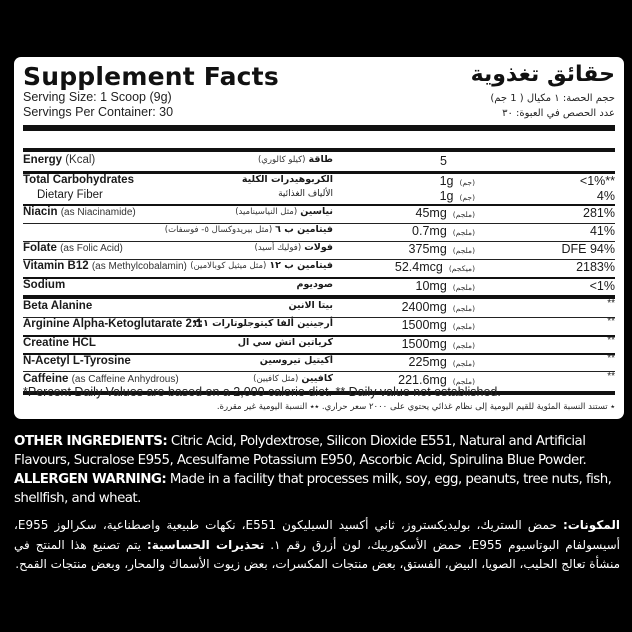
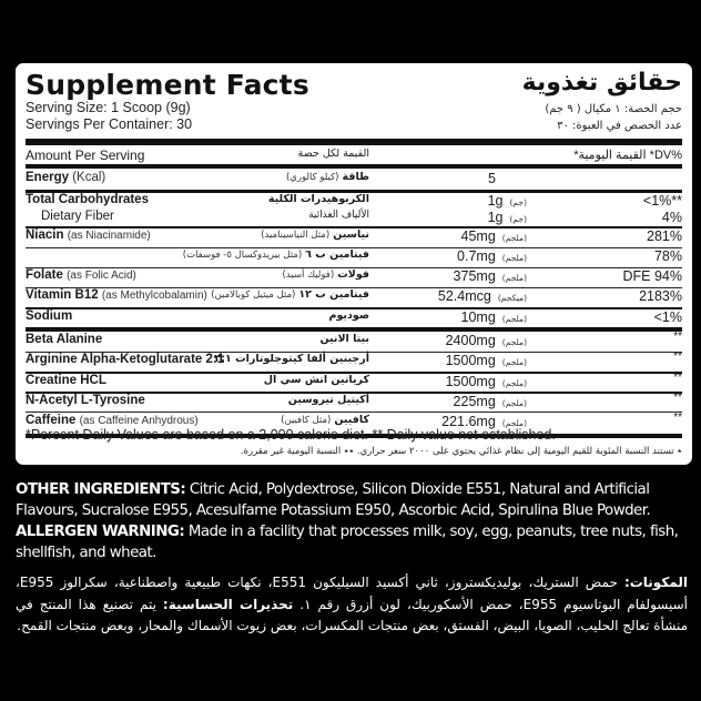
  Supplement Facts
  حقائق تغذوية
  Serving Size: 1 Scoop (9g)
  Servings Per Container: 30
- حجم الحصة: ١ مكيال ( 1 جم)
+ حجم الحصة: ١ مكيال ( ٩ جم)
  عدد الحصص في العبوة: ٣٠
+ Amount Per Serving
+ القيمة لكل حصة
+ %DV* القيمة اليومية*
  Energy (Kcal)
  طاقة (كيلو كالوري)
  5
  Total Carbohydrates
  الكربوهيدرات الكلية
  1g (جم)
  <1%**
  Dietary Fiber
  الألياف الغذائية
  1g (جم)
  4%
  Niacin (as Niacinamide)
  نياسين (مثل النياسيناميد)
  45mg (ملجم)
  281%
  فيتامين ب ٦ (مثل بيريدوكسال ٥- فوسفات)
  0.7mg (ملجم)
- 41%
+ 78%
  Folate (as Folic Acid)
  فولات (فوليك أسيد)
  375mg (ملجم)
  DFE 94%
  Vitamin B12 (as Methylcobalamin)
  فيتامين ب ١٢ (مثل ميثيل كوبالامين)
  52.4mcg (ميكجم)
  2183%
  Sodium
  صوديوم
  10mg (ملجم)
  <1%
  Beta Alanine
  بيتا الانين
  2400mg (ملجم)
  **
  Arginine Alpha-Ketoglutarate 2:1
  أرجينين ألفا كيتوجلوتارات ٢:١
  1500mg (ملجم)
  **
  Creatine HCL
  كرياتين اتش سي ال
  1500mg (ملجم)
  **
  N-Acetyl L-Tyrosine
  أكيتيل تيروسين
  225mg (ملجم)
  **
  Caffeine (as Caffeine Anhydrous)
  كافيين (مثل كافيين)
  221.6mg (ملجم)
  **
  *Percent Daily Values are based on a 2,000 calorie diet. ** Daily value not established.
  ٭ تستند النسبة المئوية للقيم اليومية إلى نظام غذائي يحتوي على ٢٠٠٠ سعر حراري. ٭٭ النسبة اليومية غير مقررة.
  OTHER INGREDIENTS: Citric Acid, Polydextrose, Silicon Dioxide E551, Natural and Artificial Flavours, Sucralose E955, Acesulfame Potassium E950, Ascorbic Acid, Spirulina Blue Powder.
  ALLERGEN WARNING: Made in a facility that processes milk, soy, egg, peanuts, tree nuts, fish, shellfish, and wheat.
  المكونات: حمض الستريك، بوليديكستروز، ثاني أكسيد السيليكون E551، نكهات طبيعية واصطناعية، سكرالوز E955، أسيسولفام البوتاسيوم E955، حمض الأسكوربيك، لون أزرق رقم ١. تحذيرات الحساسية: يتم تصنيع هذا المنتج في منشأة تعالج الحليب، الصويا، البيض، الفستق، بعض منتجات المكسرات، بعض زيوت الأسماك والمحار، وبعض منتجات القمح.
